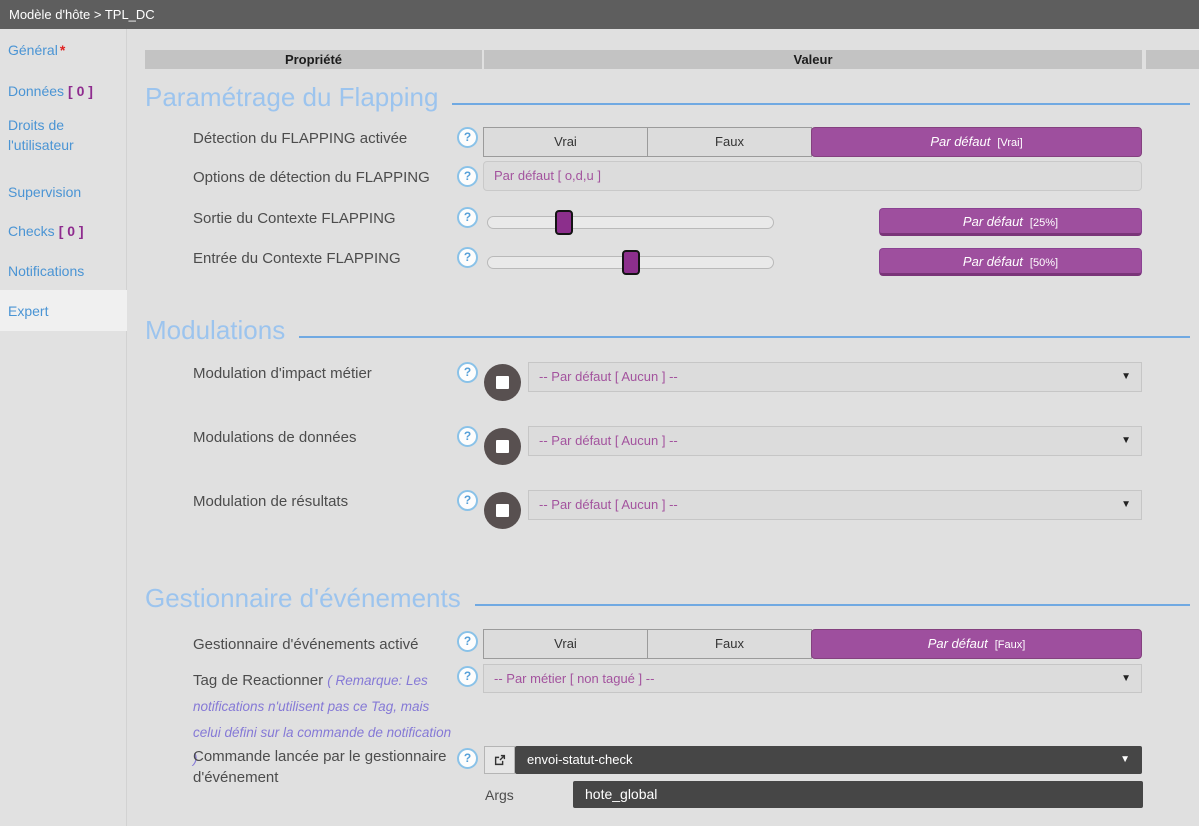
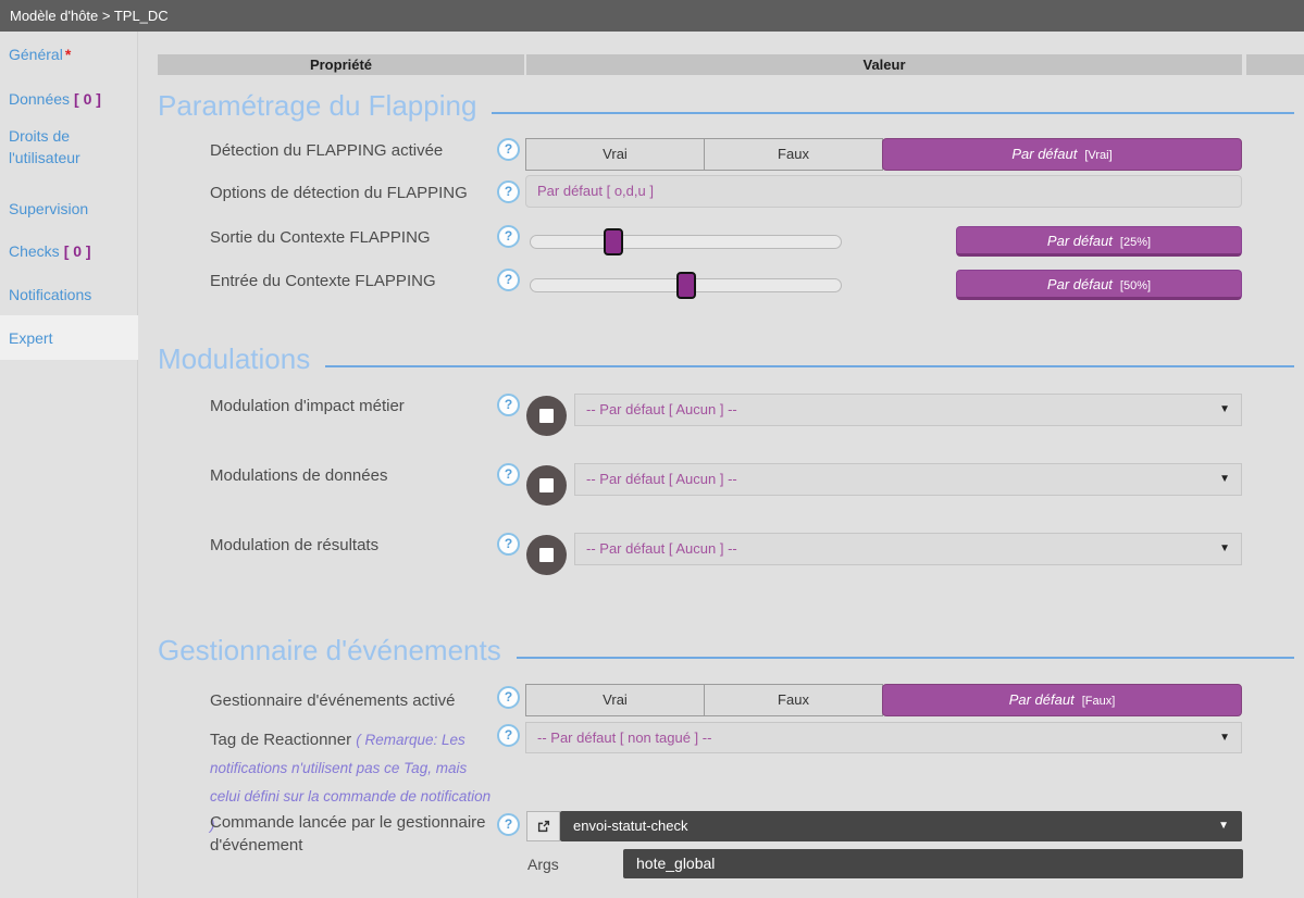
  Modèle d'hôte > TPL_DC
  Général *
  Données [ 0 ]
  Droits de l'utilisateur
  Supervision
  Checks [ 0 ]
  Notifications
  Expert
  Propriété
  Valeur
  Paramétrage du Flapping
  Détection du FLAPPING activée
  ?
  Vrai
  Faux
  Par défaut [Vrai]
  Options de détection du FLAPPING
  ?
  Par défaut [ o,d,u ]
  Sortie du Contexte FLAPPING
  ?
  Par défaut [25%]
  Entrée du Contexte FLAPPING
  ?
  Par défaut [50%]
  Modulations
  Modulation d'impact métier
  ?
  -- Par défaut [ Aucun ] --
  ▼
  Modulations de données
  ?
  -- Par défaut [ Aucun ] --
  ▼
  Modulation de résultats
  ?
  -- Par défaut [ Aucun ] --
  ▼
  Gestionnaire d'événements
  Gestionnaire d'événements activé
  ?
  Vrai
  Faux
  Par défaut [Faux]
  Tag de Reactionner ( Remarque: Les notifications n'utilisent pas ce Tag, mais celui défini sur la commande de notification )
  ?
- -- Par métier [ non tagué ] --
+ -- Par défaut [ non tagué ] --
  ▼
  Commande lancée par le gestionnaire d'événement
  ?
  envoi-statut-check
  ▼
  Args
  hote_global
